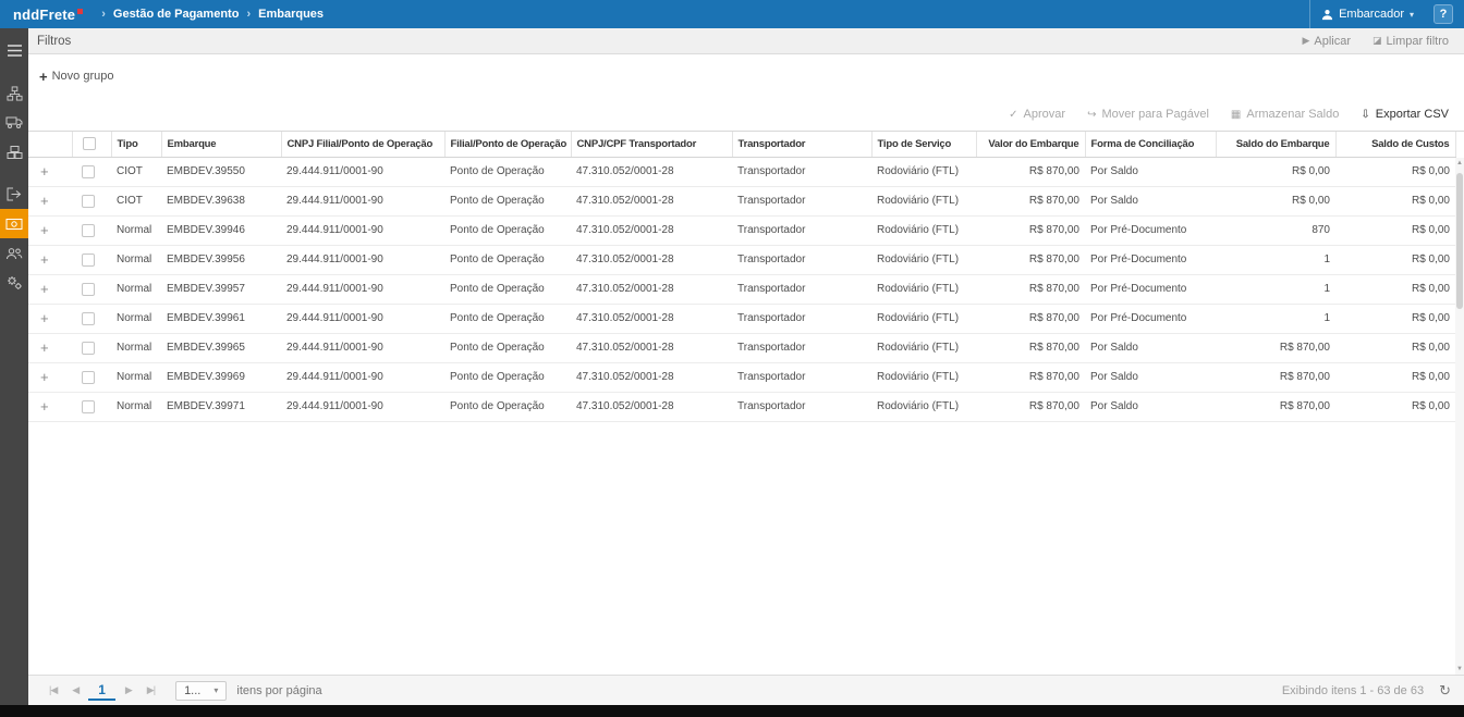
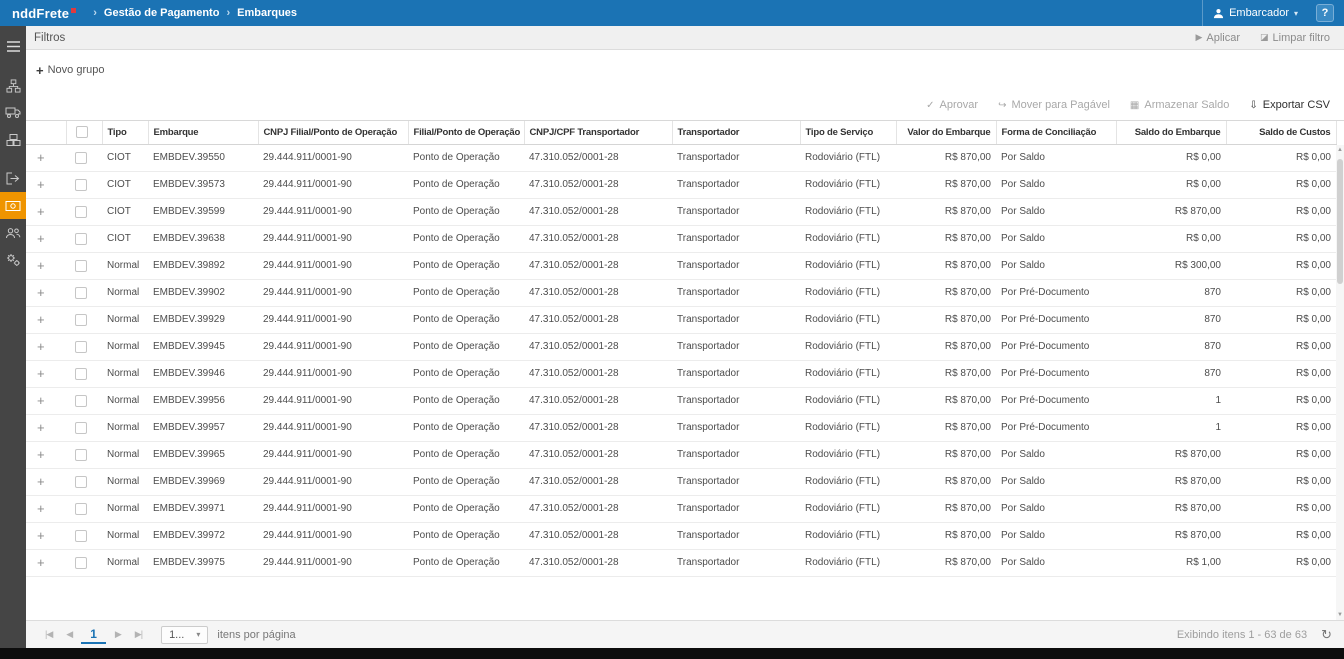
  nddFrete
  ›
  Gestão de Pagamento
  ›
  Embarques
  Embarcador
  ▾
  ?
  Filtros
  ▶
  Aplicar
  ◪
  Limpar filtro
  +
  Novo grupo
  ✓
  Aprovar
  ↪
  Mover para Pagável
  ▦
  Armazenar Saldo
  ⇩
  Exportar CSV
  		Tipo	Embarque	CNPJ Filial/Ponto de Operação	Filial/Ponto de Operação	CNPJ/CPF Transportador	Transportador	Tipo de Serviço	Valor do Embarque	Forma de Conciliação	Saldo do Embarque	Saldo de Custos
  +		CIOT	EMBDEV.39550	29.444.911/0001-90	Ponto de Operação	47.310.052/0001-28	Transportador	Rodoviário (FTL)	R$ 870,00	Por Saldo	R$ 0,00	R$ 0,00
+ +		CIOT	EMBDEV.39573	29.444.911/0001-90	Ponto de Operação	47.310.052/0001-28	Transportador	Rodoviário (FTL)	R$ 870,00	Por Saldo	R$ 0,00	R$ 0,00
+ +		CIOT	EMBDEV.39599	29.444.911/0001-90	Ponto de Operação	47.310.052/0001-28	Transportador	Rodoviário (FTL)	R$ 870,00	Por Saldo	R$ 870,00	R$ 0,00
  +		CIOT	EMBDEV.39638	29.444.911/0001-90	Ponto de Operação	47.310.052/0001-28	Transportador	Rodoviário (FTL)	R$ 870,00	Por Saldo	R$ 0,00	R$ 0,00
+ +		Normal	EMBDEV.39892	29.444.911/0001-90	Ponto de Operação	47.310.052/0001-28	Transportador	Rodoviário (FTL)	R$ 870,00	Por Saldo	R$ 300,00	R$ 0,00
+ +		Normal	EMBDEV.39902	29.444.911/0001-90	Ponto de Operação	47.310.052/0001-28	Transportador	Rodoviário (FTL)	R$ 870,00	Por Pré-Documento	870	R$ 0,00
+ +		Normal	EMBDEV.39929	29.444.911/0001-90	Ponto de Operação	47.310.052/0001-28	Transportador	Rodoviário (FTL)	R$ 870,00	Por Pré-Documento	870	R$ 0,00
+ +		Normal	EMBDEV.39945	29.444.911/0001-90	Ponto de Operação	47.310.052/0001-28	Transportador	Rodoviário (FTL)	R$ 870,00	Por Pré-Documento	870	R$ 0,00
  +		Normal	EMBDEV.39946	29.444.911/0001-90	Ponto de Operação	47.310.052/0001-28	Transportador	Rodoviário (FTL)	R$ 870,00	Por Pré-Documento	870	R$ 0,00
  +		Normal	EMBDEV.39956	29.444.911/0001-90	Ponto de Operação	47.310.052/0001-28	Transportador	Rodoviário (FTL)	R$ 870,00	Por Pré-Documento	1	R$ 0,00
  +		Normal	EMBDEV.39957	29.444.911/0001-90	Ponto de Operação	47.310.052/0001-28	Transportador	Rodoviário (FTL)	R$ 870,00	Por Pré-Documento	1	R$ 0,00
- +		Normal	EMBDEV.39961	29.444.911/0001-90	Ponto de Operação	47.310.052/0001-28	Transportador	Rodoviário (FTL)	R$ 870,00	Por Pré-Documento	1	R$ 0,00
  +		Normal	EMBDEV.39965	29.444.911/0001-90	Ponto de Operação	47.310.052/0001-28	Transportador	Rodoviário (FTL)	R$ 870,00	Por Saldo	R$ 870,00	R$ 0,00
  +		Normal	EMBDEV.39969	29.444.911/0001-90	Ponto de Operação	47.310.052/0001-28	Transportador	Rodoviário (FTL)	R$ 870,00	Por Saldo	R$ 870,00	R$ 0,00
  +		Normal	EMBDEV.39971	29.444.911/0001-90	Ponto de Operação	47.310.052/0001-28	Transportador	Rodoviário (FTL)	R$ 870,00	Por Saldo	R$ 870,00	R$ 0,00
+ +		Normal	EMBDEV.39972	29.444.911/0001-90	Ponto de Operação	47.310.052/0001-28	Transportador	Rodoviário (FTL)	R$ 870,00	Por Saldo	R$ 870,00	R$ 0,00
+ +		Normal	EMBDEV.39975	29.444.911/0001-90	Ponto de Operação	47.310.052/0001-28	Transportador	Rodoviário (FTL)	R$ 870,00	Por Saldo	R$ 1,00	R$ 0,00
  |◀
  ◀
  1
  ▶
  ▶|
  1...
  ▾
  itens por página
  Exibindo itens 1 - 63 de 63
  ↻
